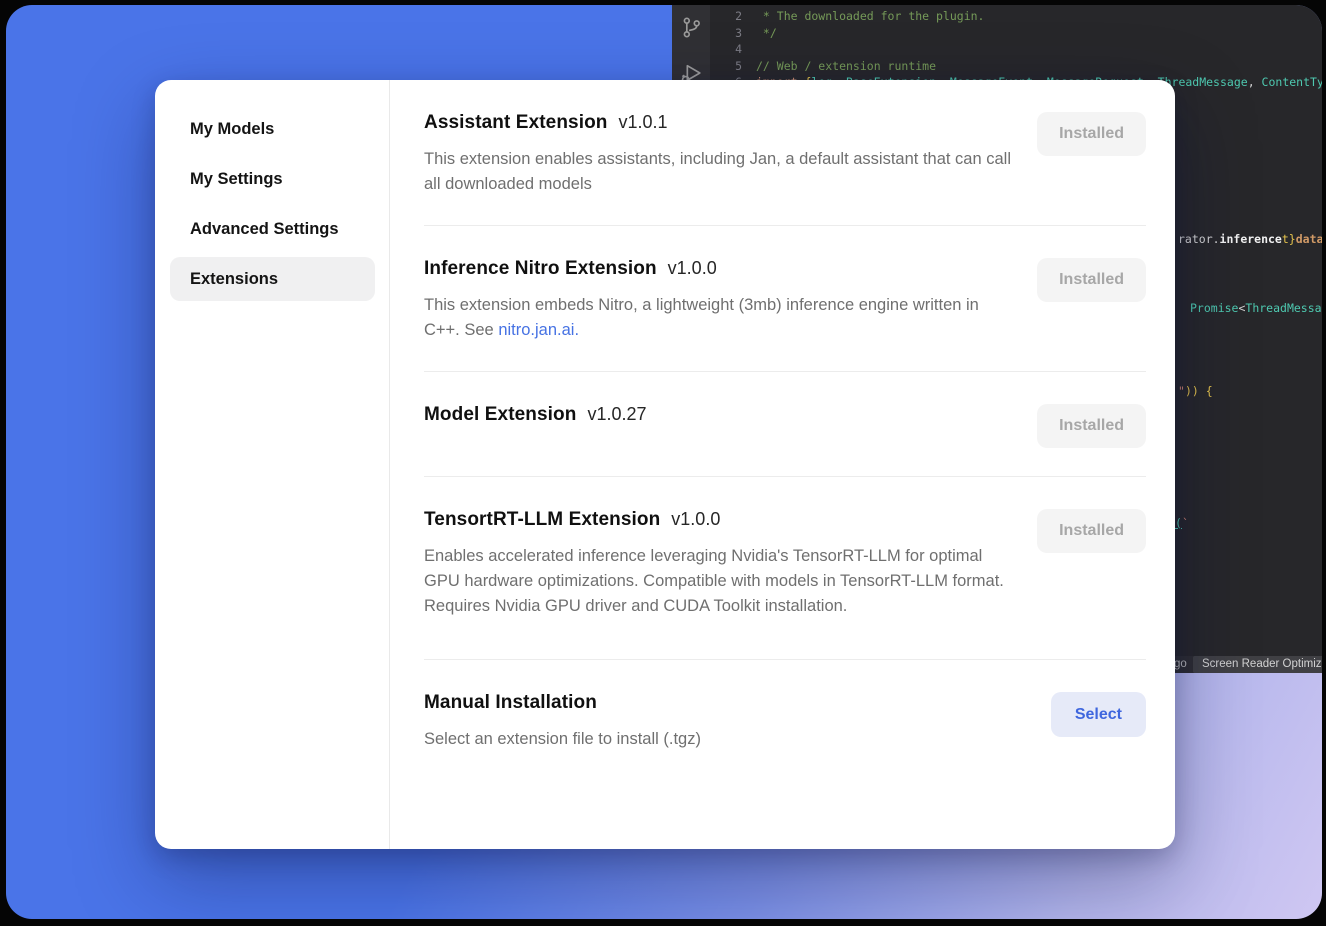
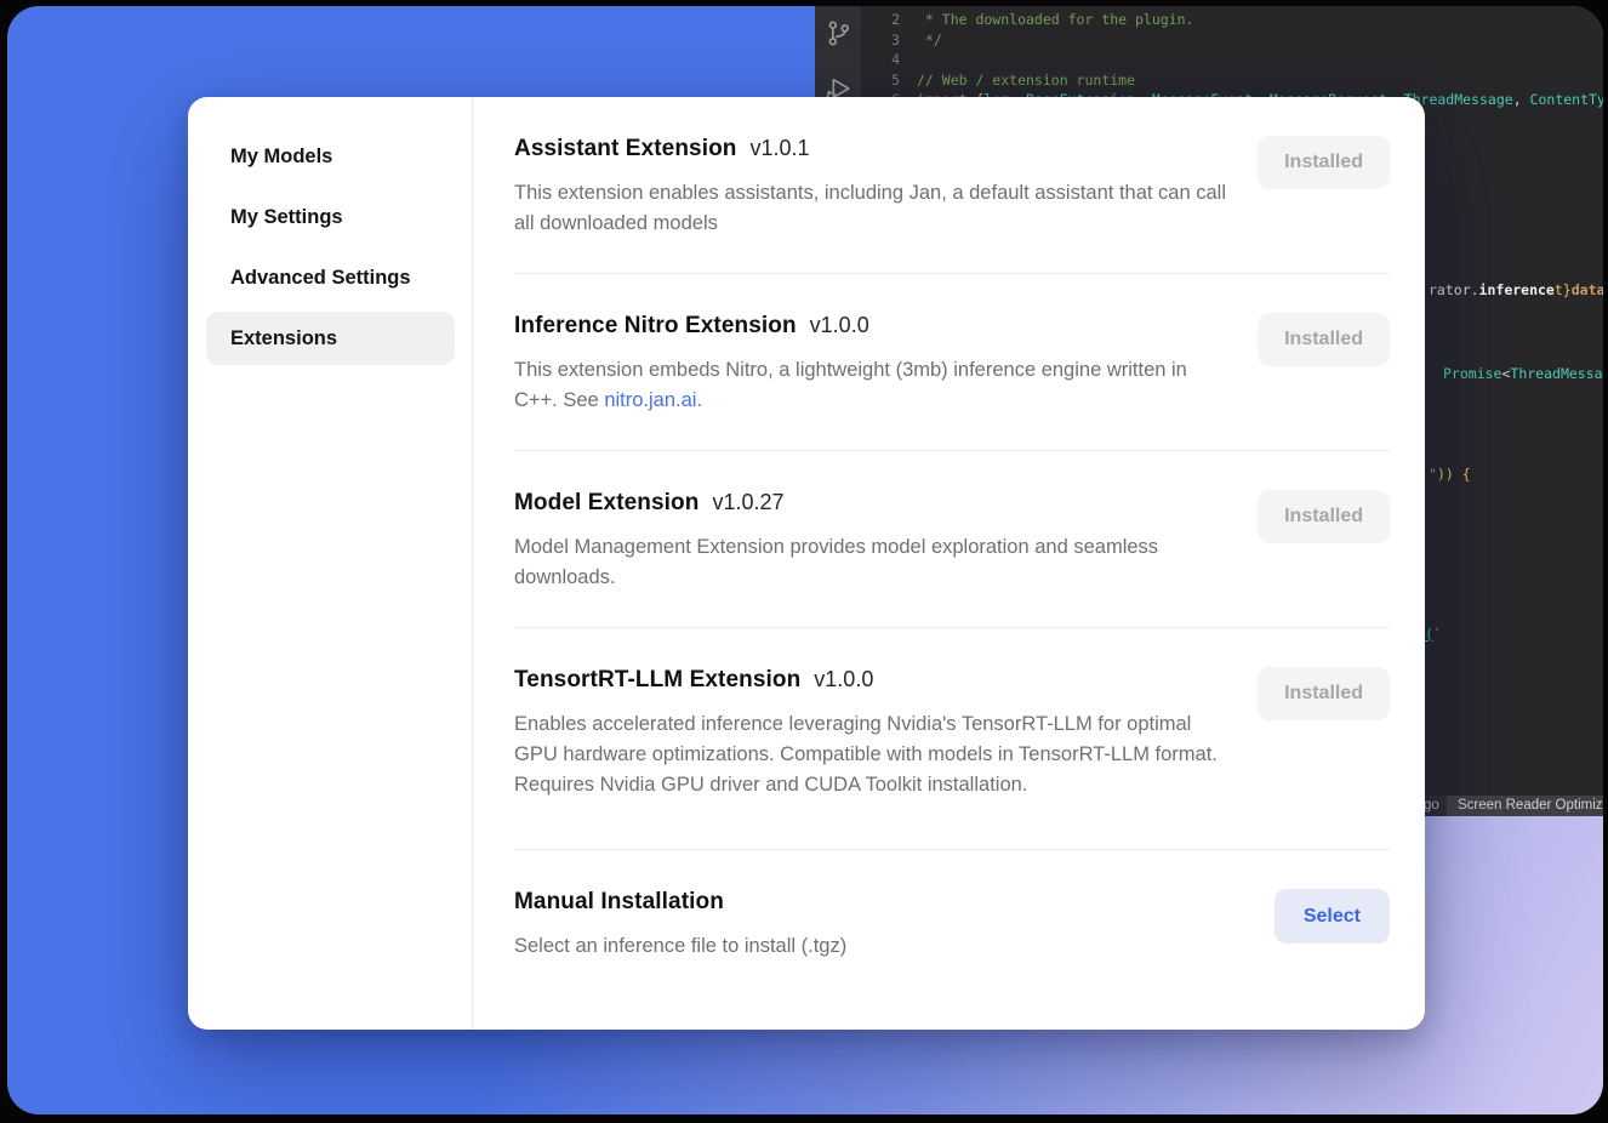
  2
  * The downloaded for the plugin.
  3
  */
  4
  5
  // Web / extension runtime
  rator.inferencet}data
  Promise<ThreadMessa
  ")) {
  (`
  go
  Screen Reader Optimiz
  My Models
  My Settings
  Advanced Settings
  Extensions
  Assistant Extension
  v1.0.1
  This extension enables assistants, including Jan, a default assistant that can call all downloaded models
  Installed
  Inference Nitro Extension
  v1.0.0
  This extension embeds Nitro, a lightweight (3mb) inference engine written in C++. See nitro.jan.ai.
  Installed
  Model Extension
  v1.0.27
+ Model Management Extension provides model exploration and seamless downloads.
  Installed
  TensortRT-LLM Extension
  v1.0.0
  Enables accelerated inference leveraging Nvidia's TensorRT-LLM for optimal GPU hardware optimizations. Compatible with models in TensorRT-LLM format. Requires Nvidia GPU driver and CUDA Toolkit installation.
  Installed
  Manual Installation
- Select an extension file to install (.tgz)
+ Select an inference file to install (.tgz)
  Select
